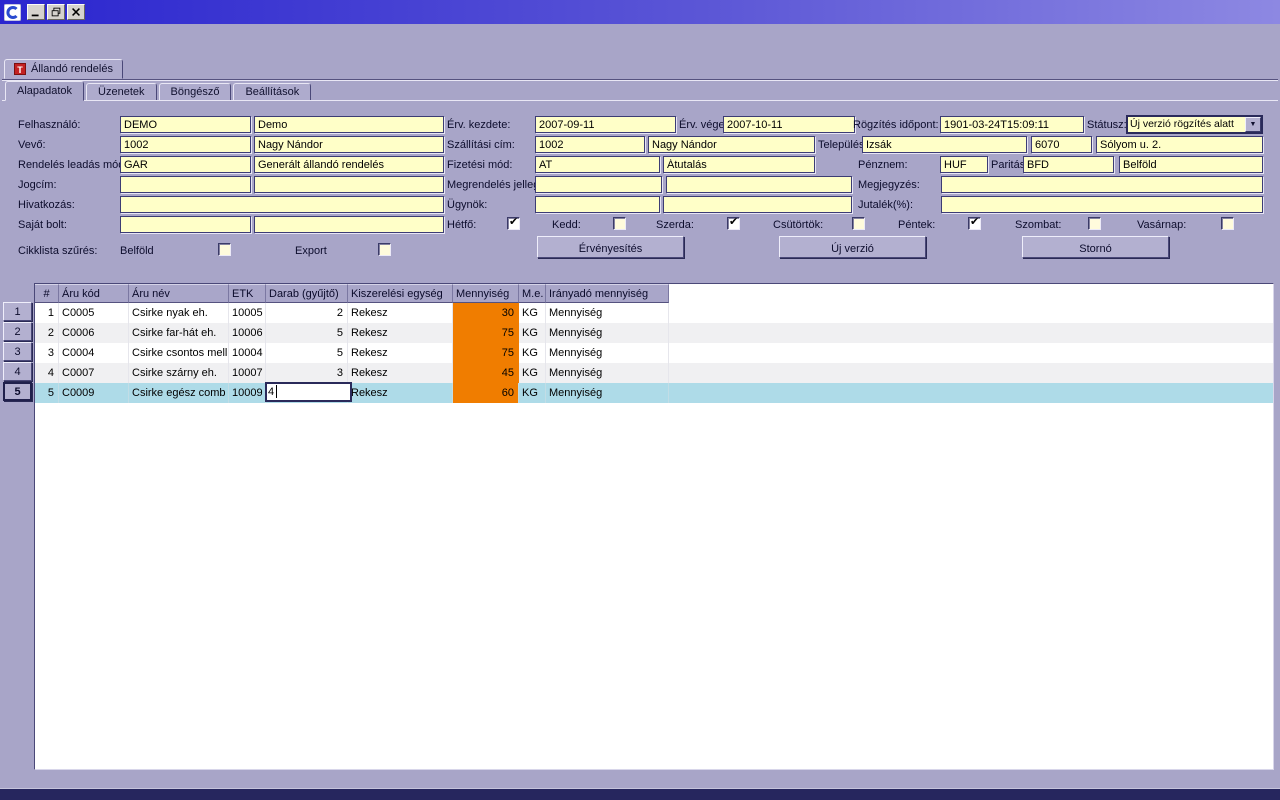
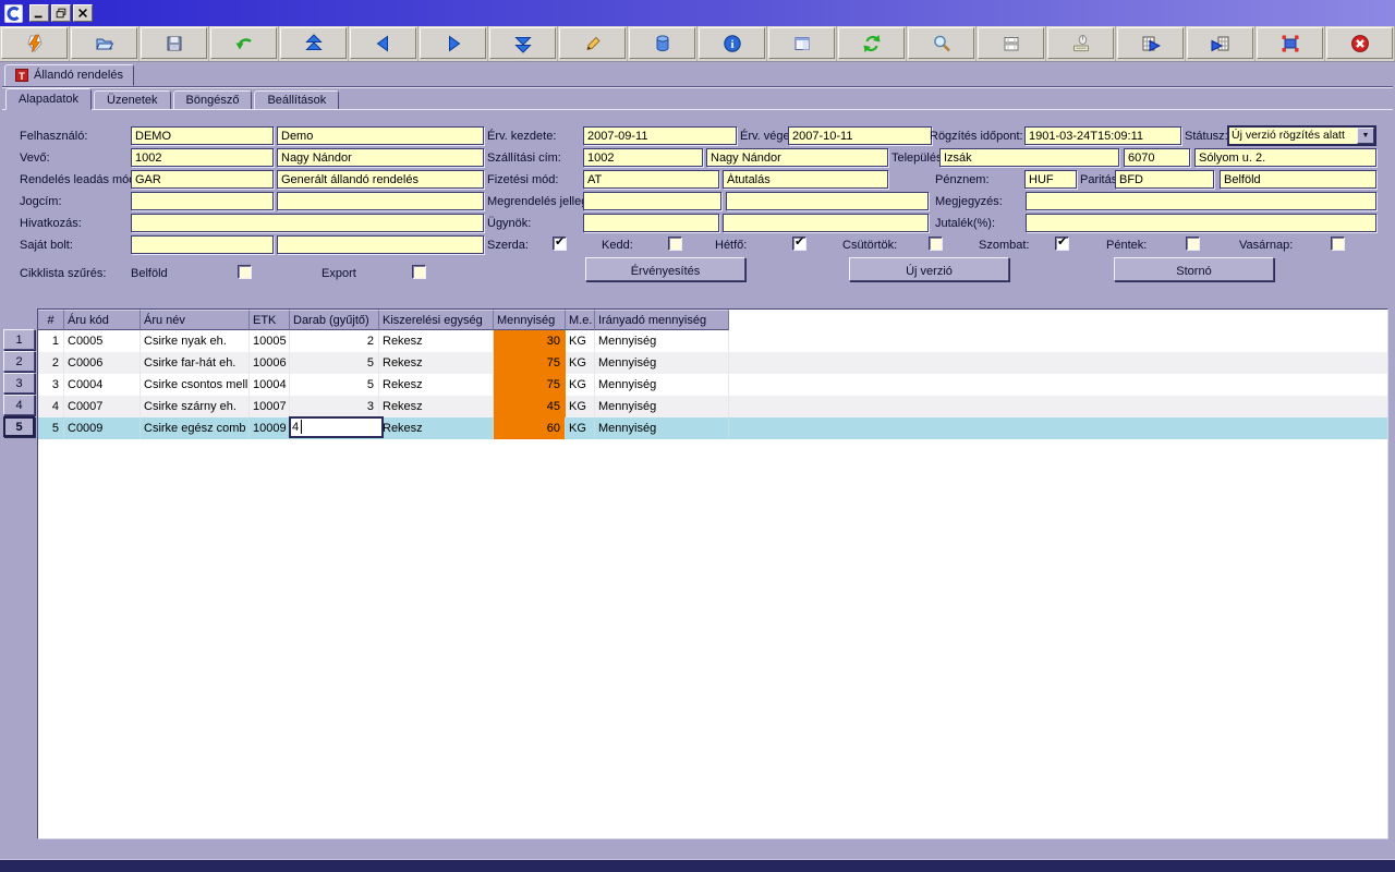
+ i
  T
  Állandó rendelés
  Alapadatok
  Üzenetek
  Böngésző
  Beállítások
  Felhasználó:
  Vevő:
  Rendelés leadás mó
  Jogcím:
  Hivatkozás:
  Saját bolt:
  Cikklista szűrés:
  DEMO
  Demo
  1002
  Nagy Nándor
  GAR
  Generált állandó rendelés
  Belföld
  Export
  Érv. kezdete:
  2007-09-11
  Érv. vége
  2007-10-11
  Szállítási cím:
  1002
  Nagy Nándor
  Települé
  Izsák
  6070
  Sólyom u. 2.
  Fizetési mód:
  AT
  Átutalás
  Pénznem:
  HUF
  Paritá
  BFD
  Belföld
  Megrendelés jelle
  Megjegyzés:
  Ügynök:
  Jutalék(%):
  Rögzítés időpont:
  1901-03-24T15:09:11
  Státusz
  Új verzió rögzítés alatt
  Érvényesítés
  Új verzió
  Stornó
- Hétfő:
+ Szerda:
  ✔
  Kedd:
- Szerda:
+ Hétfő:
  ✔
  Csütörtök:
- Péntek:
+ Szombat:
  ✔
- Szombat:
+ Péntek:
  Vasárnap:
  1
  2
  3
  4
  5
  #
  Áru kód
  Áru név
  ETK
  Darab (gyűjtő)
  Kiszerelési egység
  Mennyiség
  M.e.
  Irányadó mennyiség
  1
  C0005
  Csirke nyak eh.
  10005
  2
  Rekesz
  30
  KG
  Mennyiség
  2
  C0006
  Csirke far-hát eh.
  10006
  5
  Rekesz
  75
  KG
  Mennyiség
  3
  C0004
  Csirke csontos mell
  10004
  5
  Rekesz
  75
  KG
  Mennyiség
  4
  C0007
  Csirke szárny eh.
  10007
  3
  Rekesz
  45
  KG
  Mennyiség
  5
  C0009
  Csirke egész comb
  10009
  Rekesz
  60
  KG
  Mennyiség
  4
